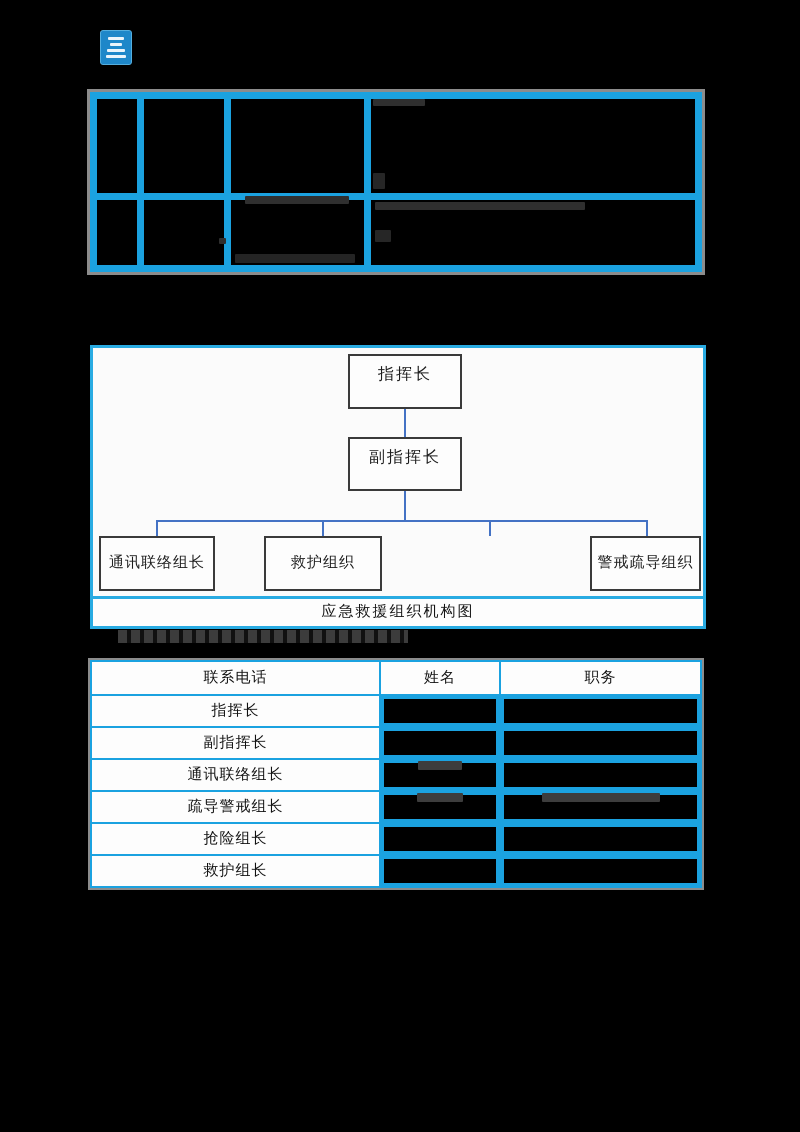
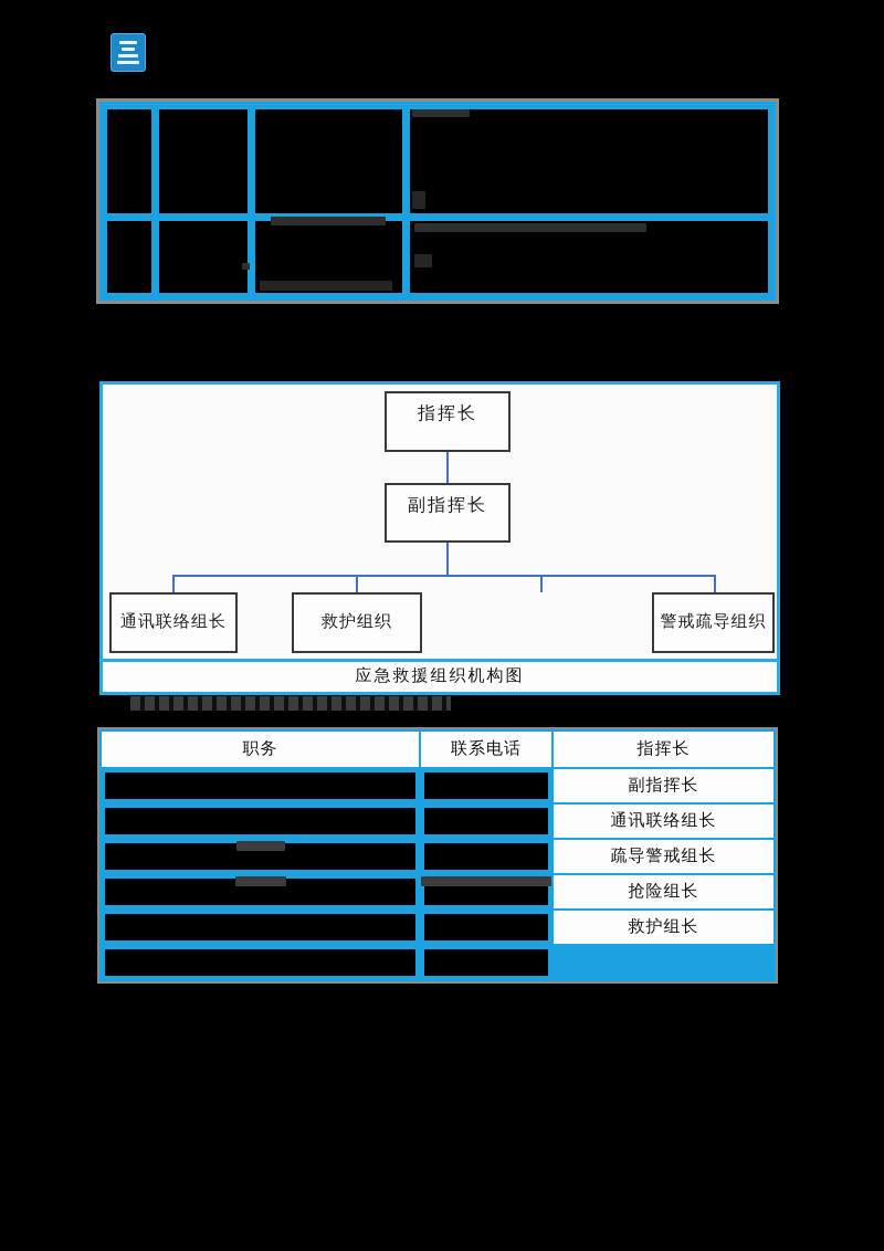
  指挥长
  副指挥长
  通讯联络组长
  救护组织
  警戒疏导组织
  应急救援组织机构图
- 联系电话
+ 职务
- 姓名
- 职务
+ 联系电话
  指挥长
  副指挥长
  通讯联络组长
  疏导警戒组长
  抢险组长
  救护组长
